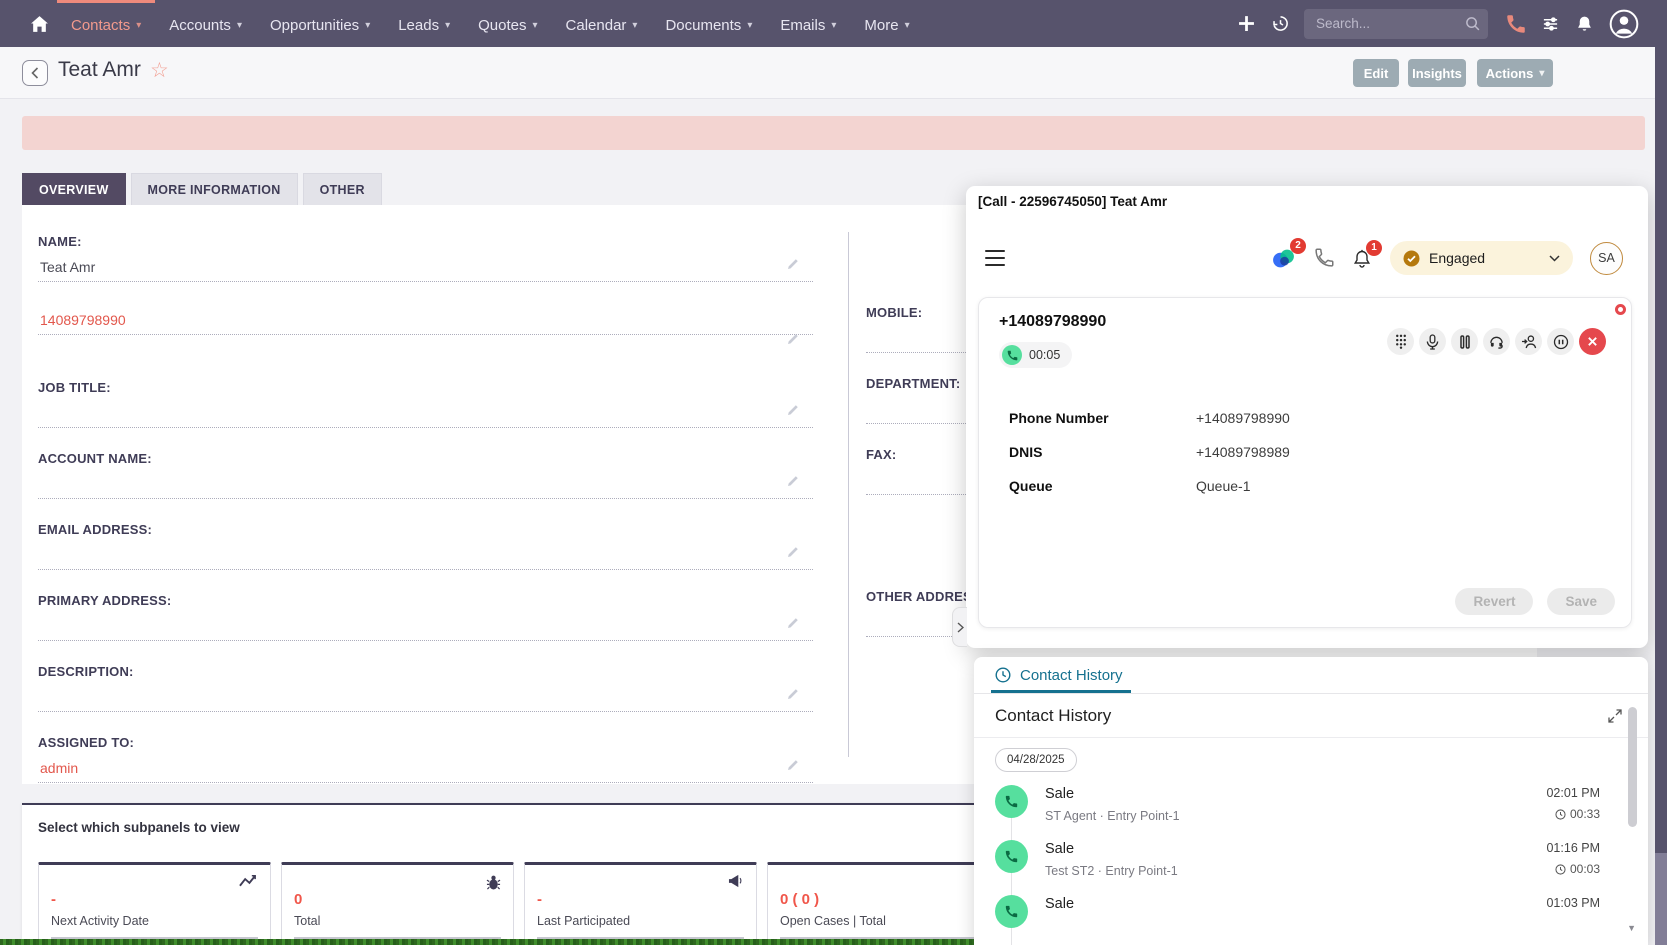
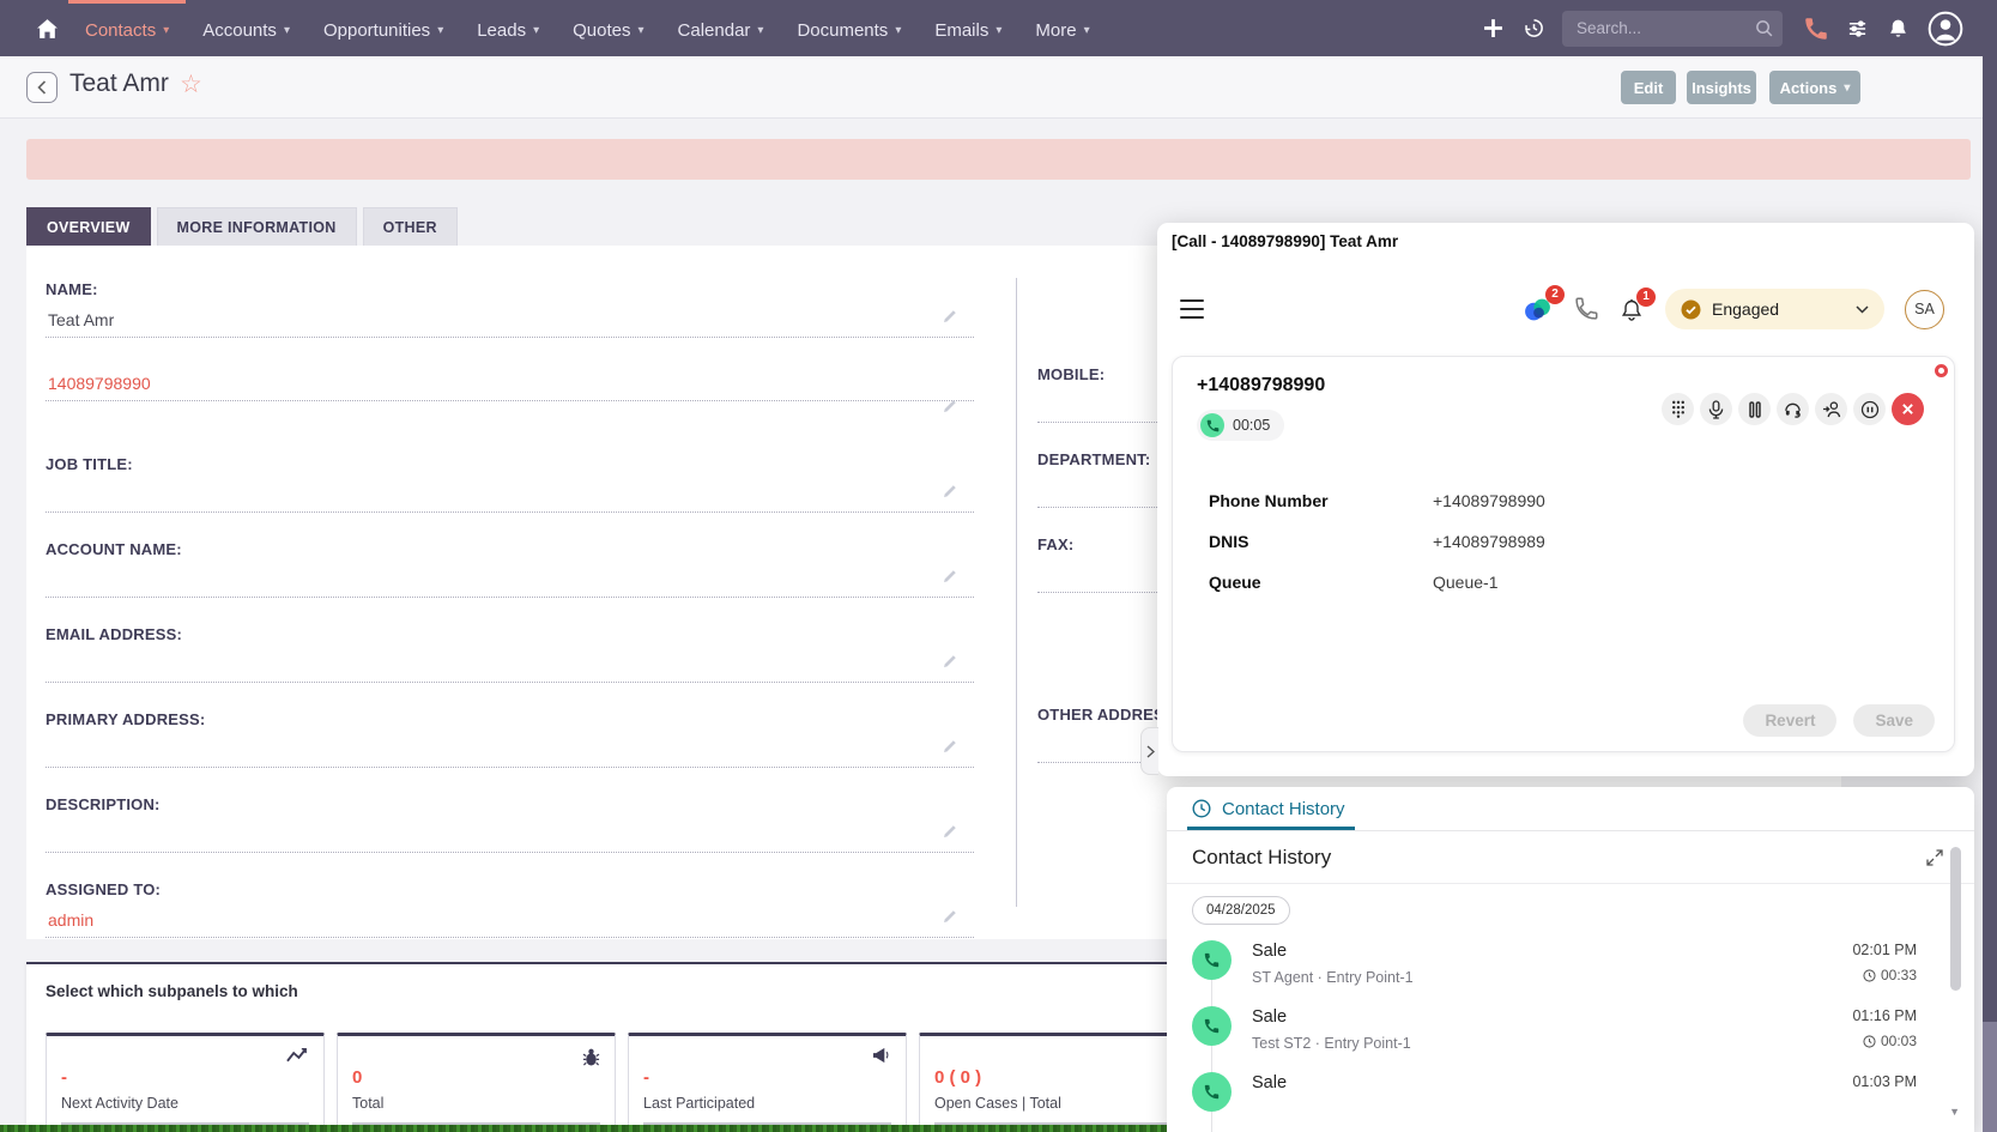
  Contacts
  ▾
  Accounts
  ▾
  Opportunities
  ▾
  Leads
  ▾
  Quotes
  ▾
  Calendar
  ▾
  Documents
  ▾
  Emails
  ▾
  More
  ▾
  Search...
  Teat Amr
  ☆
  Edit
  Insights
  Actions
  ▾
  OVERVIEW
  MORE INFORMATION
  OTHER
  NAME:
  Teat Amr
  14089798990
  JOB TITLE:
  ACCOUNT NAME:
  EMAIL ADDRESS:
  PRIMARY ADDRESS:
  DESCRIPTION:
  ASSIGNED TO:
  admin
  MOBILE:
  DEPARTMENT:
  FAX:
  OTHER ADDRE
- Select which subpanels to view
+ Select which subpanels to which
  -
  Next Activity Date
  0
  Total
  -
  Last Participated
  0 ( 0 )
  Open Cases | Total
- [Call - 22596745050] Teat Amr
+ [Call - 14089798990] Teat Amr
  2
  1
  Engaged
  SA
  +14089798990
  00:05
  Phone Number
  +14089798990
  DNIS
  +14089798989
  Queue
  Queue-1
  Revert
  Save
  Contact History
  Contact History
  04/28/2025
  Sale
  ST Agent · Entry Point-1
  02:01 PM
  00:33
  Sale
  Test ST2 · Entry Point-1
  01:16 PM
  00:03
  Sale
  01:03 PM
  ▼
